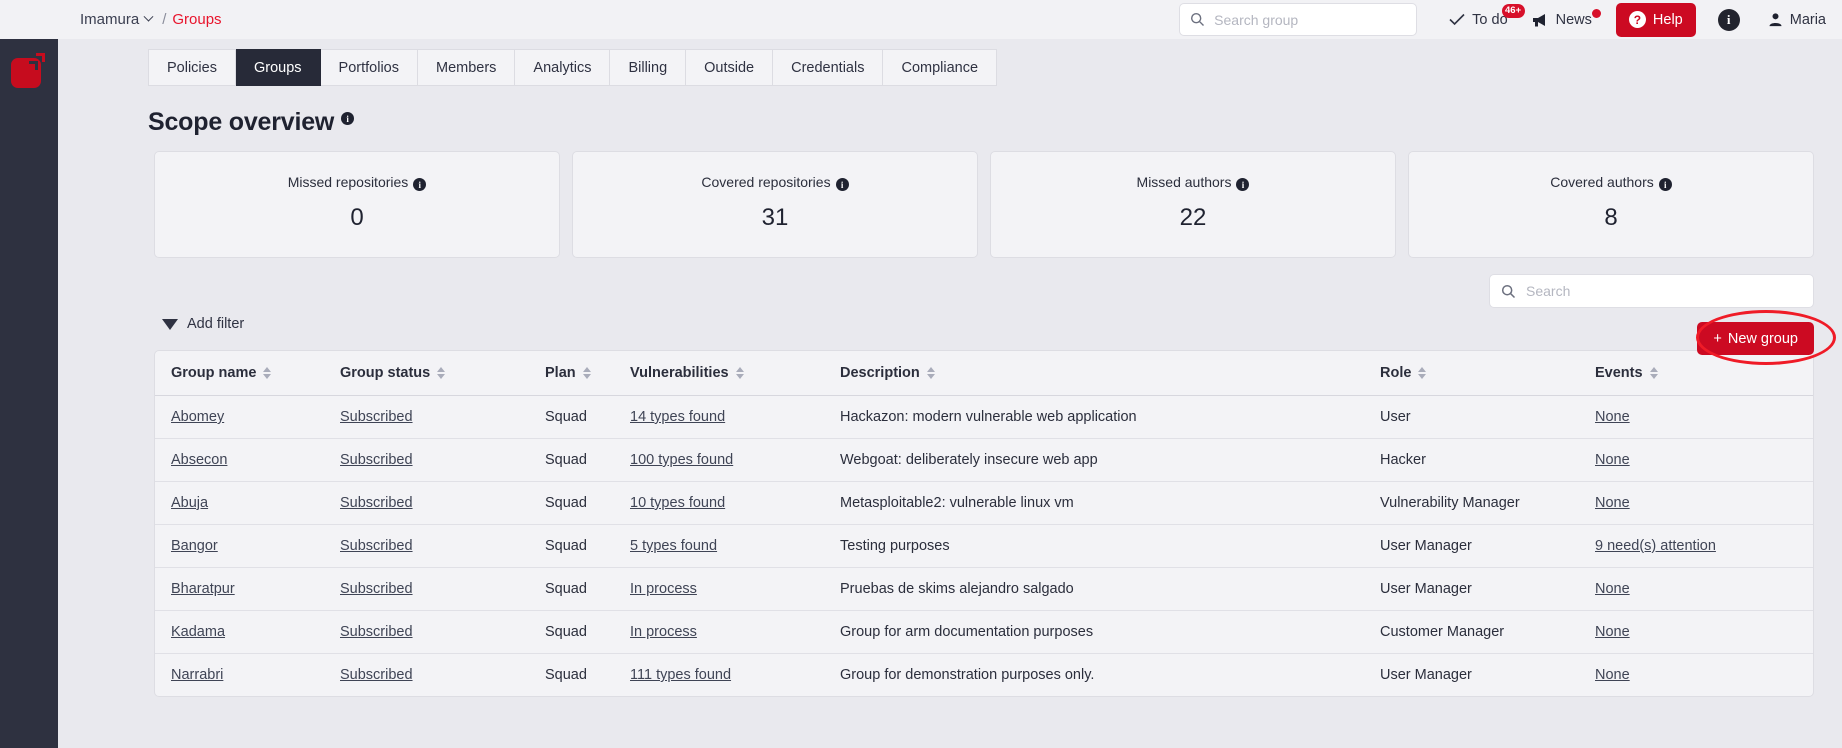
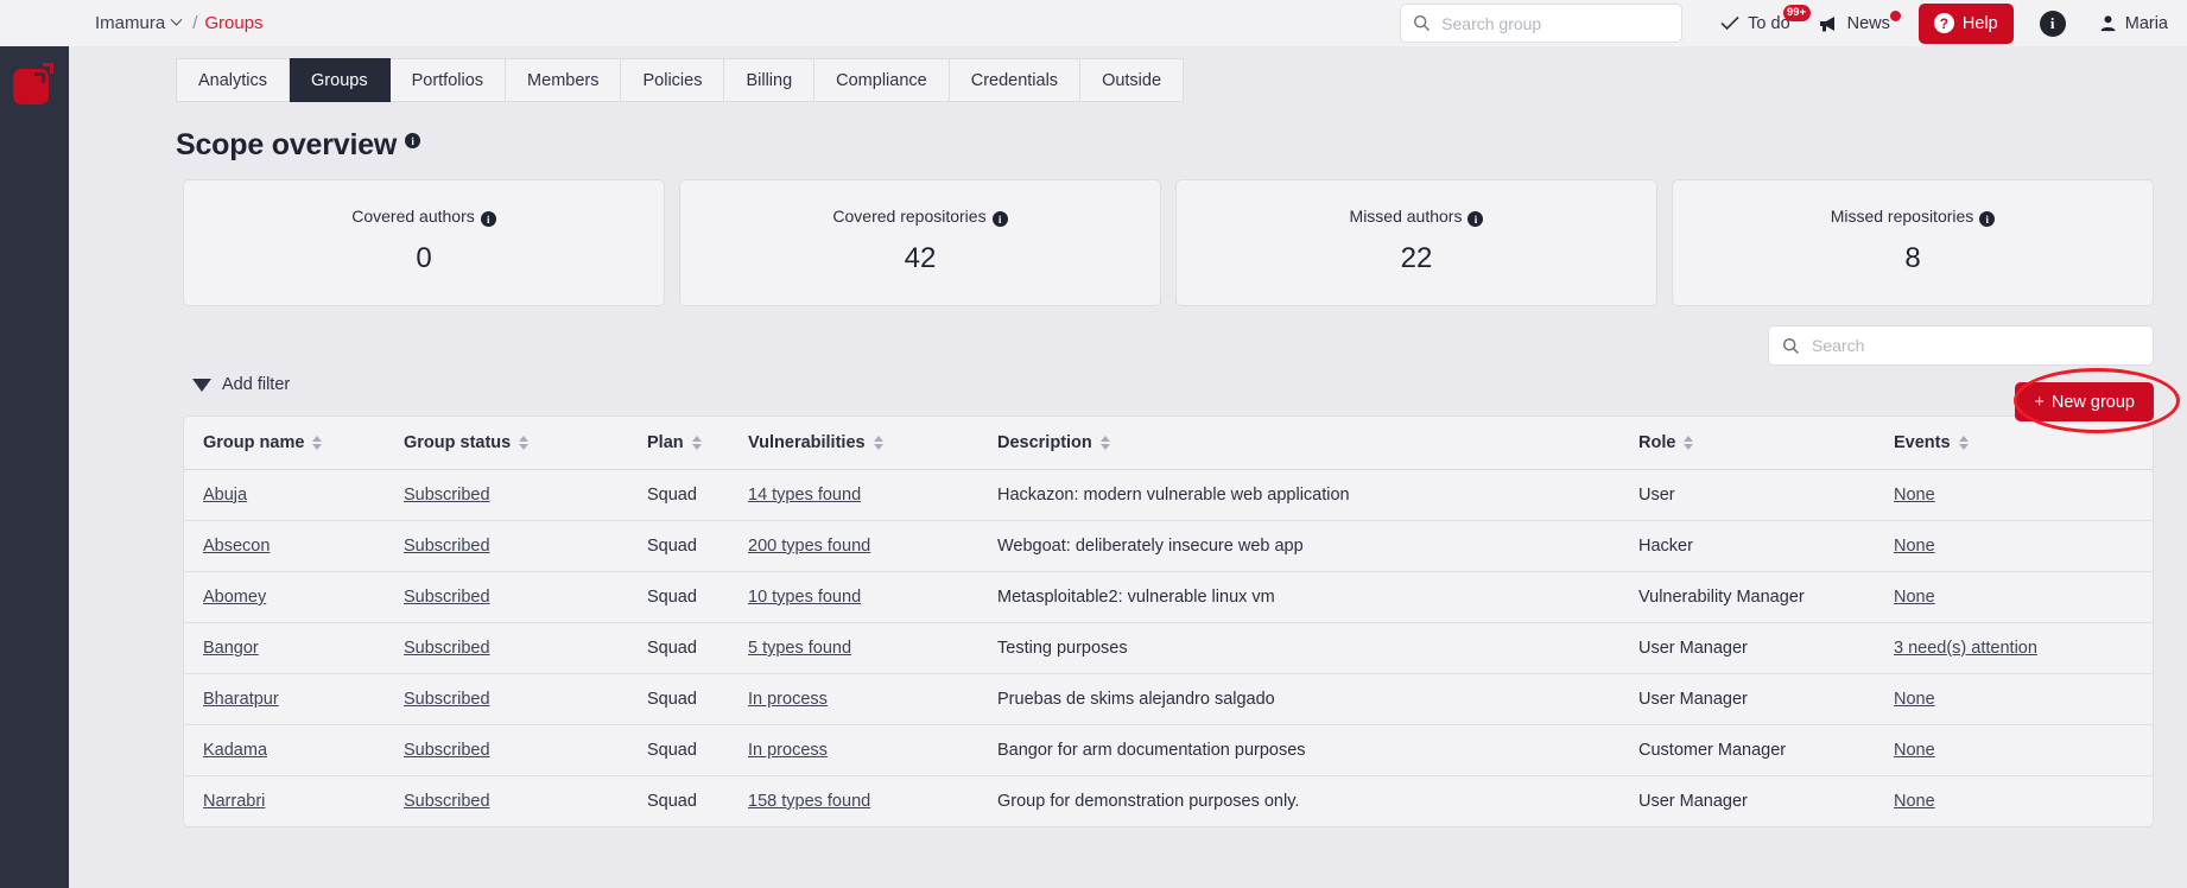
  Imamura
  /
  Groups
  Search group
  To do
- 46+
+ 99+
  News
  ?
  Help
  i
  Maria
- Policies
+ Analytics
  Groups
  Portfolios
  Members
- Analytics
+ Policies
  Billing
- Outside
+ Compliance
  Credentials
- Compliance
+ Outside
  Scope overview
  i
- Missed repositories
+ Covered authors
  i
  0
  Covered repositories
  i
- 31
+ 42
  Missed authors
  i
  22
- Covered authors
+ Missed repositories
  i
  8
  Search
  Add filter
  +
  New group
  Group name	Group status	Plan	Vulnerabilities	Description	Role	Events
- Abomey	Subscribed	Squad	14 types found	Hackazon: modern vulnerable web application	User	None
+ Abuja	Subscribed	Squad	14 types found	Hackazon: modern vulnerable web application	User	None
- Absecon	Subscribed	Squad	100 types found	Webgoat: deliberately insecure web app	Hacker	None
+ Absecon	Subscribed	Squad	200 types found	Webgoat: deliberately insecure web app	Hacker	None
- Abuja	Subscribed	Squad	10 types found	Metasploitable2: vulnerable linux vm	Vulnerability Manager	None
+ Abomey	Subscribed	Squad	10 types found	Metasploitable2: vulnerable linux vm	Vulnerability Manager	None
- Bangor	Subscribed	Squad	5 types found	Testing purposes	User Manager	9 need(s) attention
+ Bangor	Subscribed	Squad	5 types found	Testing purposes	User Manager	3 need(s) attention
  Bharatpur	Subscribed	Squad	In process	Pruebas de skims alejandro salgado	User Manager	None
- Kadama	Subscribed	Squad	In process	Group for arm documentation purposes	Customer Manager	None
+ Kadama	Subscribed	Squad	In process	Bangor for arm documentation purposes	Customer Manager	None
- Narrabri	Subscribed	Squad	111 types found	Group for demonstration purposes only.	User Manager	None
+ Narrabri	Subscribed	Squad	158 types found	Group for demonstration purposes only.	User Manager	None
